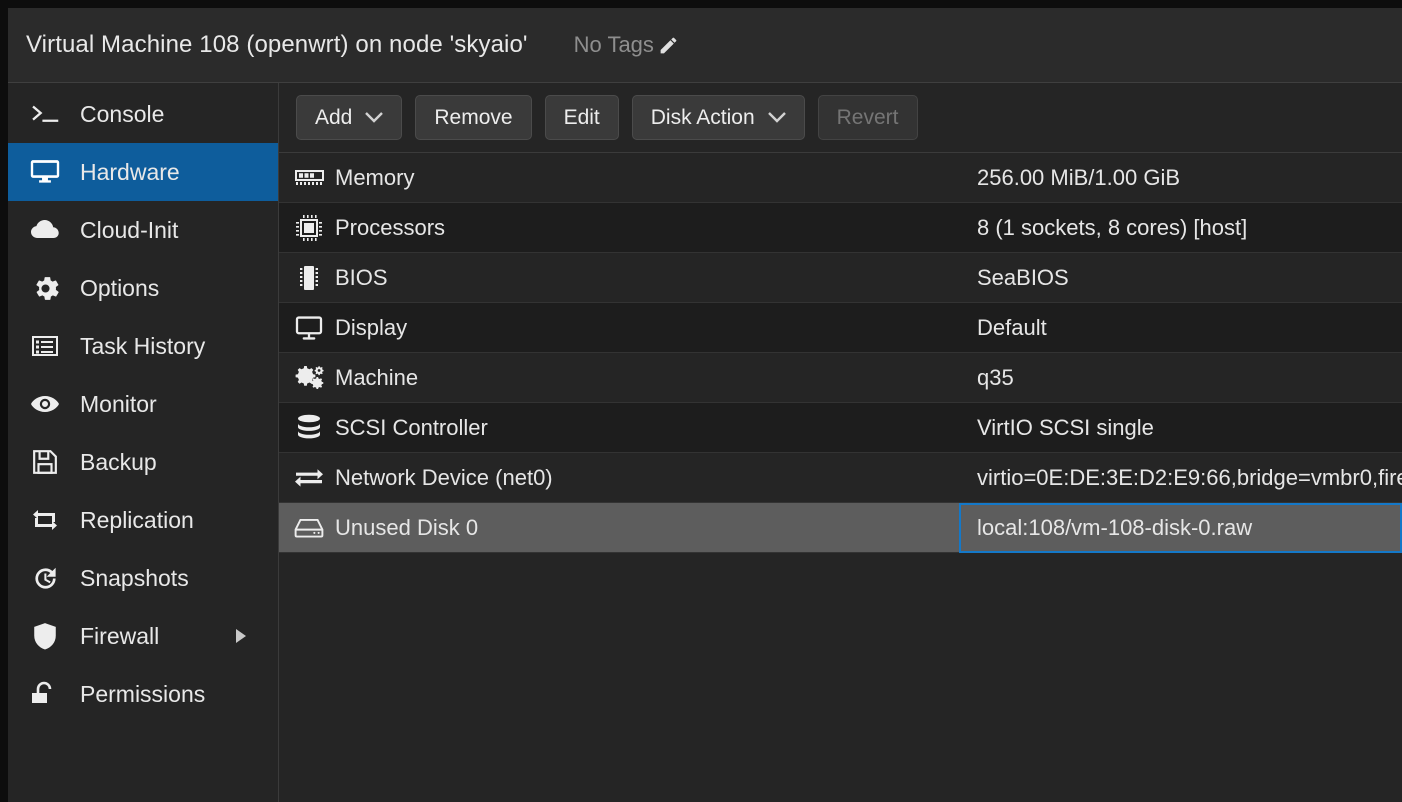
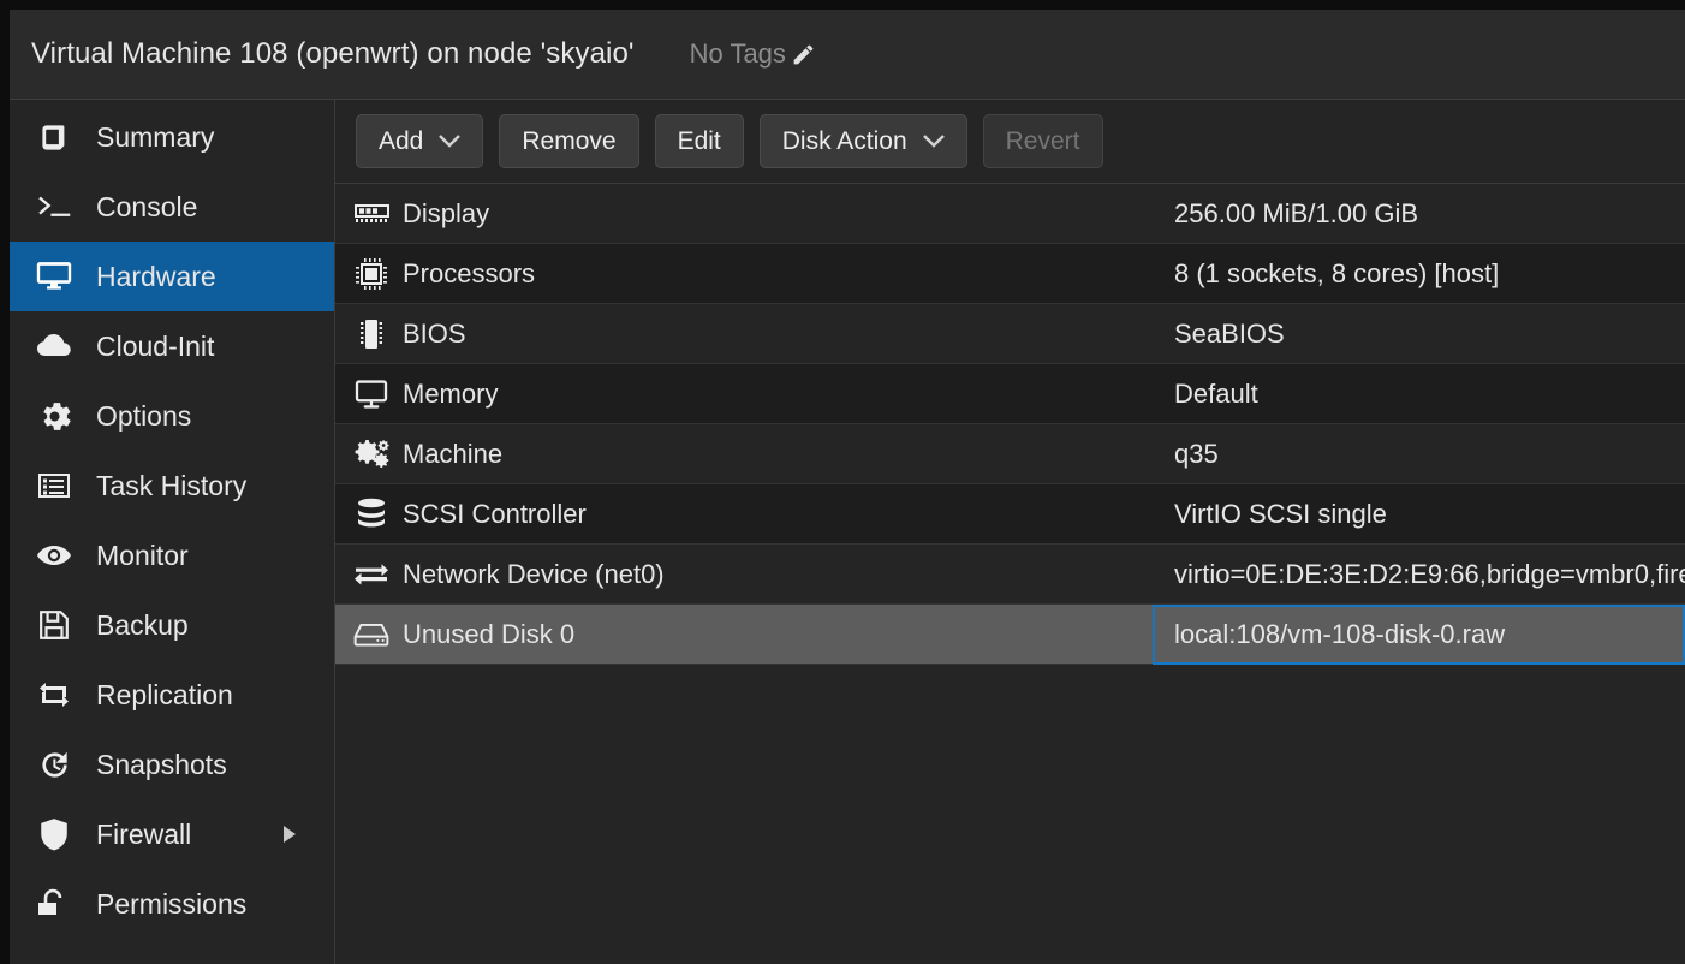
  Virtual Machine 108 (openwrt) on node 'skyaio'
  No Tags
+ Summary
  Console
  Hardware
  Cloud-Init
  Options
  Task History
  Monitor
  Backup
  Replication
  Snapshots
  Firewall
  Permissions
  Add
  Remove
  Edit
  Disk Action
  Revert
- Memory
+ Display
  256.00 MiB/1.00 GiB
  Processors
  8 (1 sockets, 8 cores) [host]
  BIOS
  SeaBIOS
- Display
+ Memory
  Default
  Machine
  q35
  SCSI Controller
  VirtIO SCSI single
  Network Device (net0)
  virtio=0E:DE:3E:D2:E9:66,bridge=vmbr0,fir
  Unused Disk 0
  local:108/vm-108-disk-0.raw
